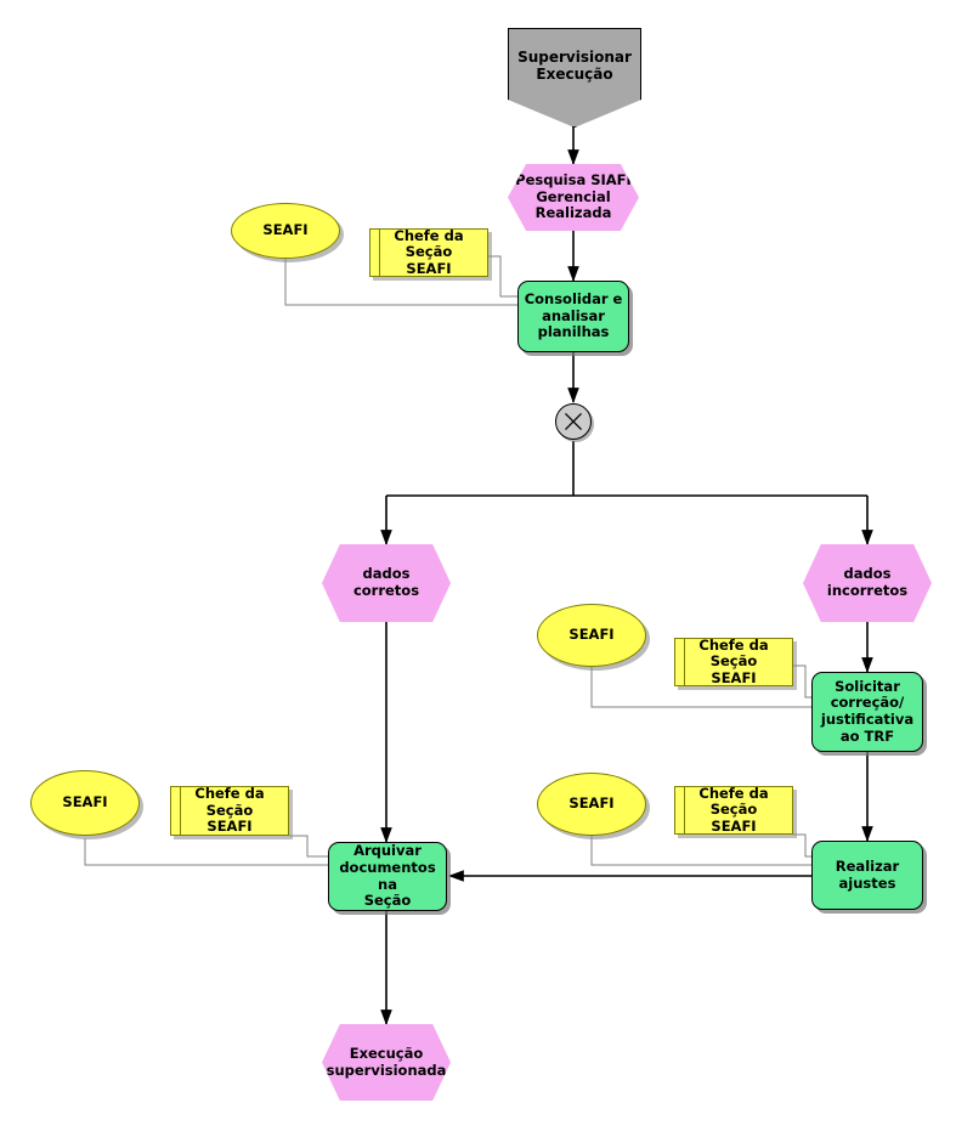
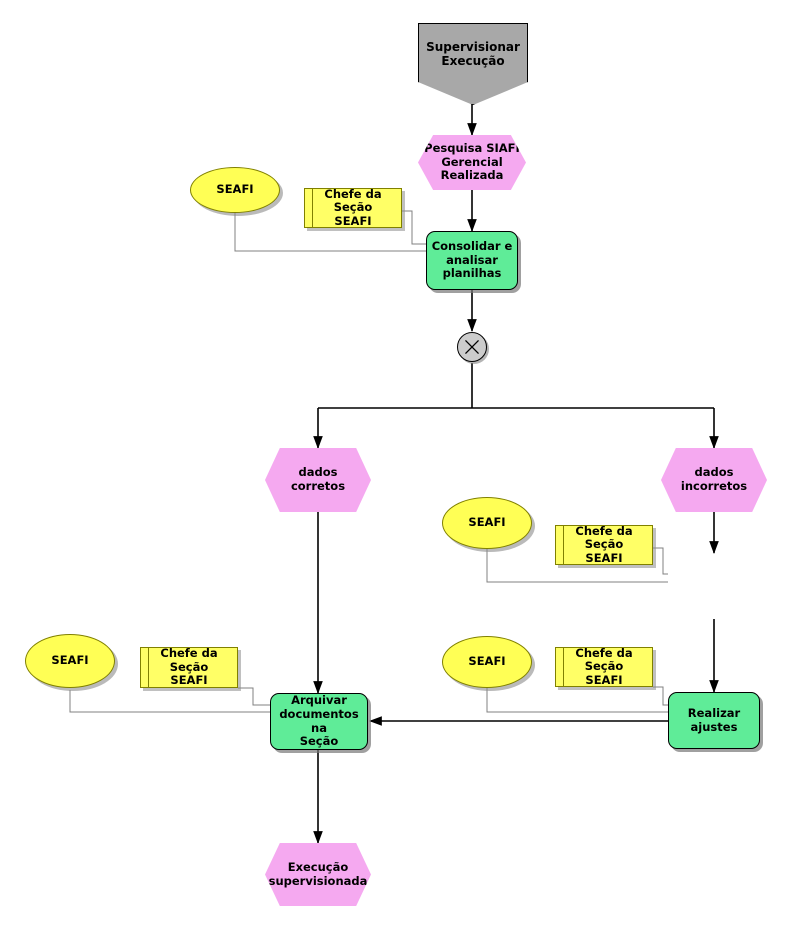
  Supervisionar
  Execução
  Pesquisa SIAFI
  Gerencial
  Realizada
  Consolidar e
  analisar
  planilhas
  dados
  corretos
  dados
  incorretos
- Solicitar
- correção/
- justificativa
- ao TRF
  Realizar
  ajustes
  Arquivar
  documentos na
  Seção
  Execução
  supervisionada
  SEAFI
  Chefe da Seção
  SEAFI
  SEAFI
  Chefe da Seção
  SEAFI
  SEAFI
  Chefe da Seção
  SEAFI
  SEAFI
  Chefe da Seção
  SEAFI
